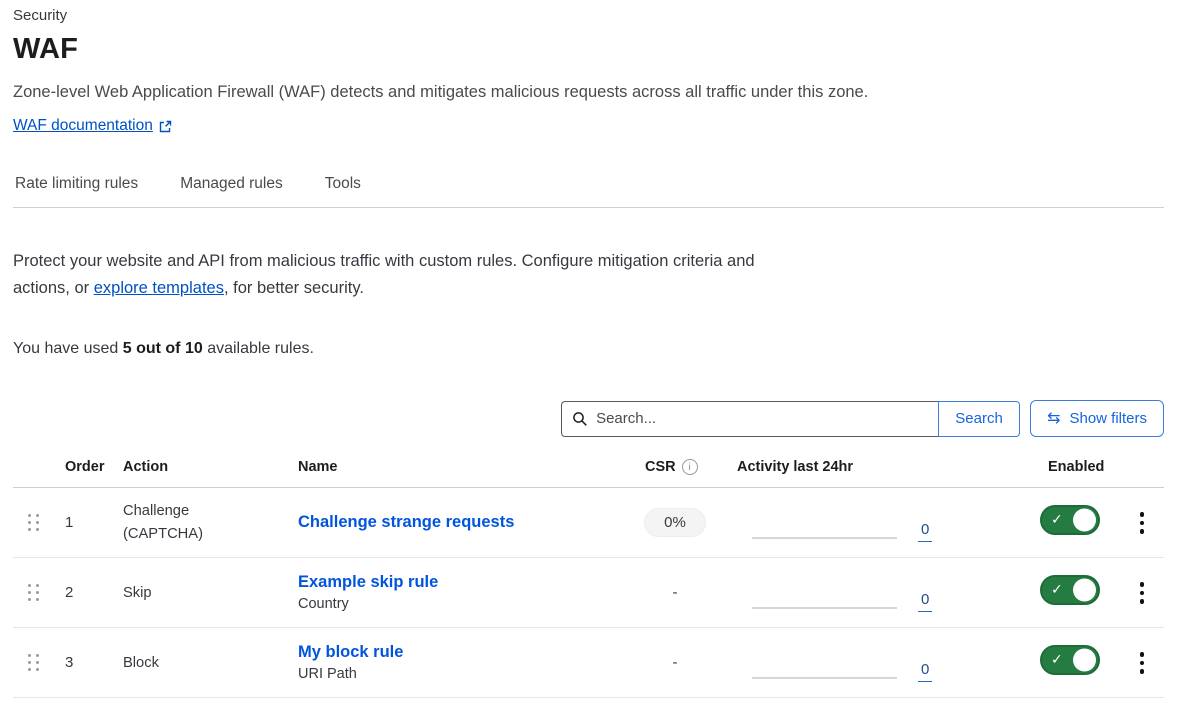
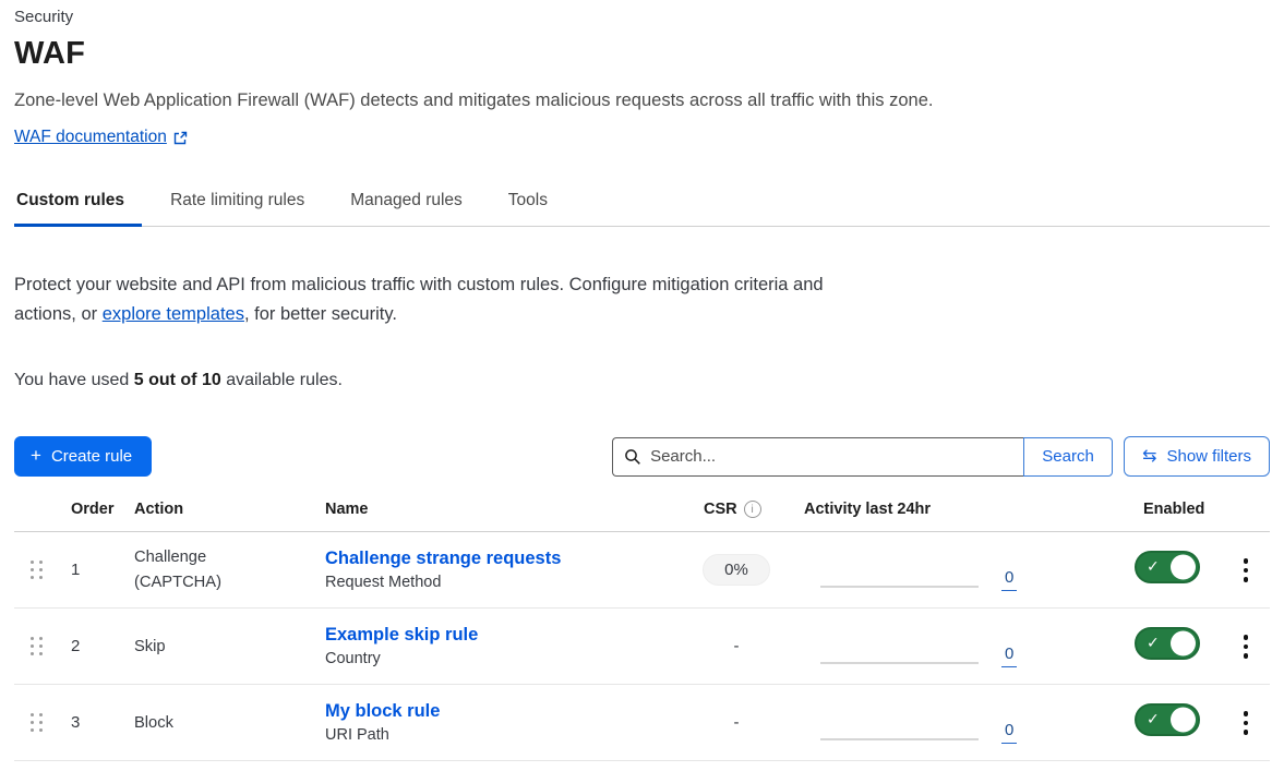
  Security
  WAF
- Zone-level Web Application Firewall (WAF) detects and mitigates malicious requests across all traffic under this zone.
+ Zone-level Web Application Firewall (WAF) detects and mitigates malicious requests across all traffic with this zone.
  WAF documentation
+ Custom rules
  Rate limiting rules
  Managed rules
  Tools
  Protect your website and API from malicious traffic with custom rules. Configure mitigation criteria and actions, or explore templates, for better security.
  You have used 5 out of 10 available rules.
+ +
+ Create rule
  Search...
  Search
  ⇆
  Show filters
  Order
  Action
  Name
  CSR
  i
  Activity last 24hr
  Enabled
  1
  Challenge (CAPTCHA)
  Challenge strange requests
+ Request Method
  0%
  0
  ✓
  2
  Skip
  Example skip rule
  Country
  -
  0
  ✓
  3
  Block
  My block rule
  URI Path
  -
  0
  ✓
